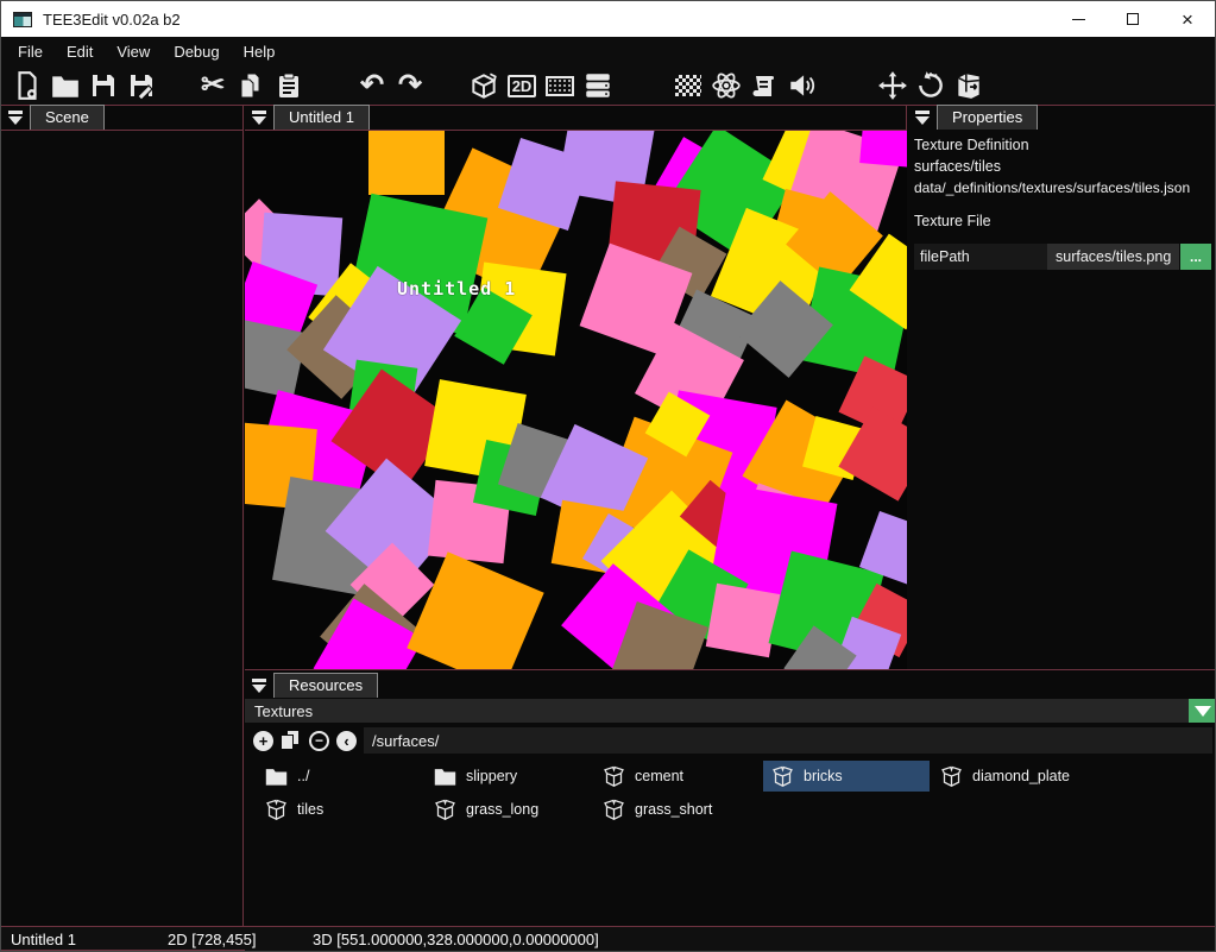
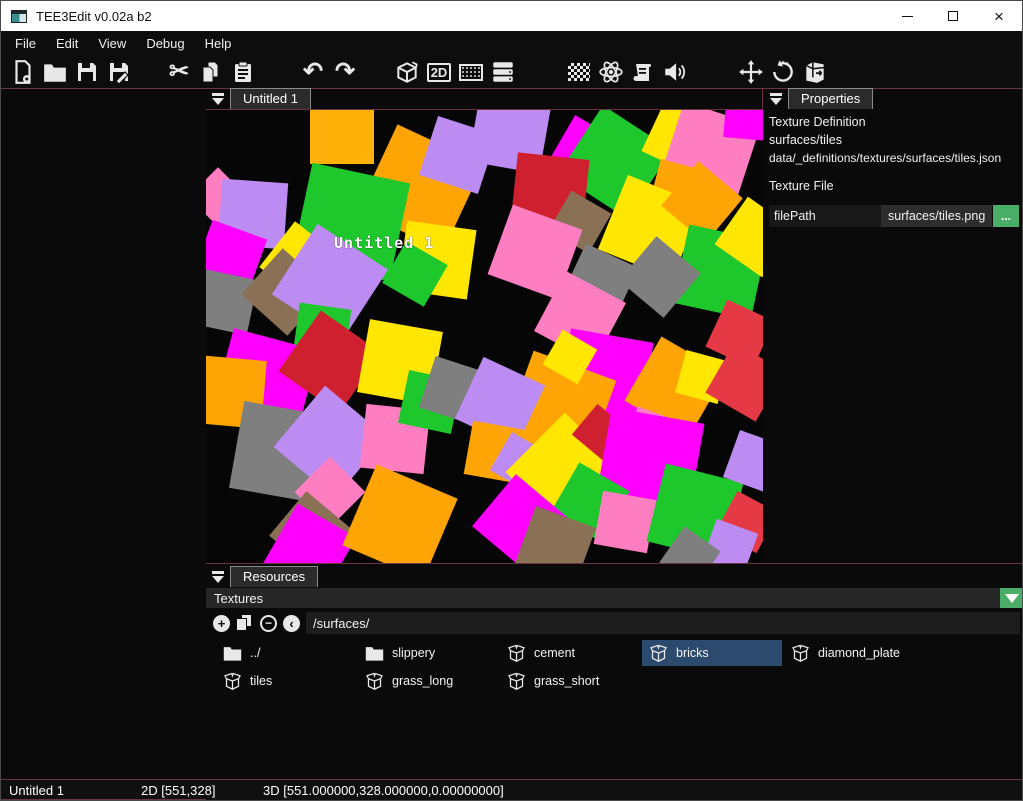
  TEE3Edit v0.02a b2
  ×
  File
  Edit
  View
  Debug
  Help
  ✂
  ↶
  ↷
  2D
- Scene
  Untitled 1
  Untitled 1
  Properties
  Texture Definition
  surfaces/tiles
  data/_definitions/textures/surfaces/tiles.json
  Texture File
  filePath
  surfaces/tiles.png
  ...
  Resources
  Textures
  +
  −
  ‹
  /surfaces/
  ../
  slippery
  cement
  bricks
  diamond_plate
  tiles
  grass_long
  grass_short
  Untitled 1
- 2D [728,455]
+ 2D [551,328]
  3D [551.000000,328.000000,0.00000000]
